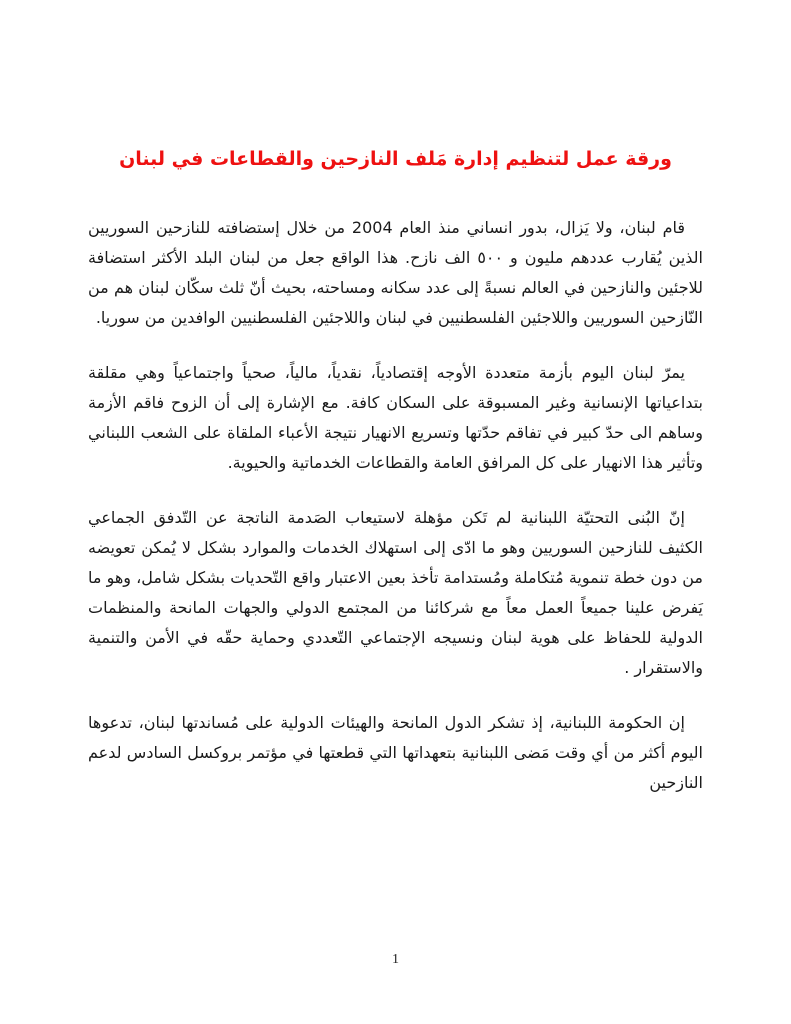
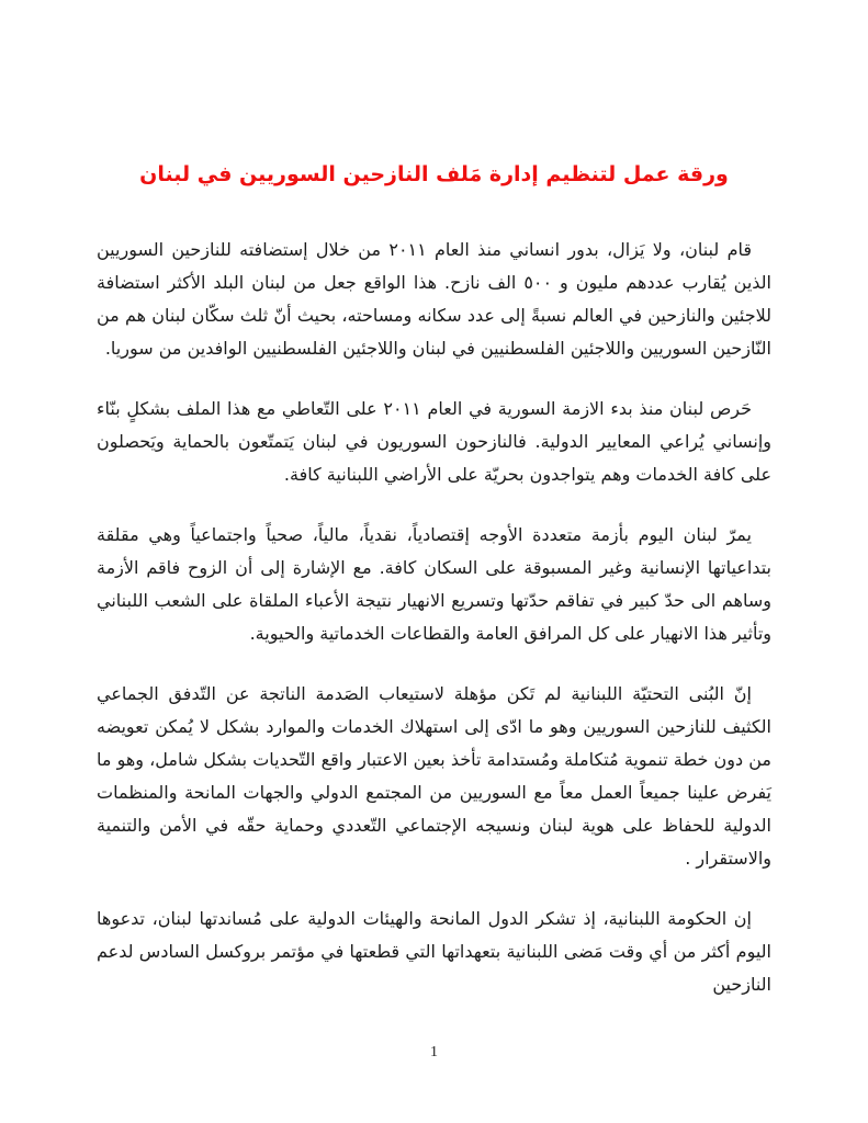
- ورقة عمل لتنظيم إدارة مَلف النازحين والقطاعات في لبنان
+ ورقة عمل لتنظيم إدارة مَلف النازحين السوريين في لبنان
- قام لبنان، ولا يَزال، بدور انساني منذ العام 2004 من خلال إستضافته للنازحين السوريين الذين يُقارب عددهم مليون و ٥٠٠ الف نازح. هذا الواقع جعل من لبنان البلد الأكثر استضافة للاجئين والنازحين في العالم نسبةً إلى عدد سكانه ومساحته، بحيث أنّ ثلث سكّان لبنان هم من النّازحين السوريين واللاجئين الفلسطنيين في لبنان واللاجئين الفلسطنيين الوافدين من سوريا.
+ قام لبنان، ولا يَزال، بدور انساني منذ العام ٢٠١١ من خلال إستضافته للنازحين السوريين الذين يُقارب عددهم مليون و ٥٠٠ الف نازح. هذا الواقع جعل من لبنان البلد الأكثر استضافة للاجئين والنازحين في العالم نسبةً إلى عدد سكانه ومساحته، بحيث أنّ ثلث سكّان لبنان هم من النّازحين السوريين واللاجئين الفلسطنيين في لبنان واللاجئين الفلسطنيين الوافدين من سوريا.
+ حَرص لبنان منذ بدء الازمة السورية في العام ٢٠١١ على التّعاطي مع هذا الملف بشكلٍ بنّاء وإنساني يُراعي المعايير الدولية. فالنازحون السوريون في لبنان يَتمتّعون بالحماية ويَحصلون على كافة الخدمات وهم يتواجدون بحريّة على الأراضي اللبنانية كافة.
  يمرّ لبنان اليوم بأزمة متعددة الأوجه إقتصادياً، نقدياً، مالياً، صحياً واجتماعياً وهي مقلقة بتداعياتها الإنسانية وغير المسبوقة على السكان كافة. مع الإشارة إلى أن الزوح فاقم الأزمة وساهم الى حدّ كبير في تفاقم حدّتها وتسريع الانهيار نتيجة الأعباء الملقاة على الشعب اللبناني وتأثير هذا الانهيار على كل المرافق العامة والقطاعات الخدماتية والحيوية.
- إنّ البُنى التحتيّة اللبنانية لم تَكن مؤهلة لاستيعاب الصَدمة الناتجة عن التّدفق الجماعي الكثيف للنازحين السوريين وهو ما ادّى إلى استهلاك الخدمات والموارد بشكل لا يُمكن تعويضه من دون خطة تنموية مُتكاملة ومُستدامة تأخذ بعين الاعتبار واقع التّحديات بشكل شامل، وهو ما يَفرض علينا جميعاً العمل معاً مع شركائنا من المجتمع الدولي والجهات المانحة والمنظمات الدولية للحفاظ على هوية لبنان ونسيجه الإجتماعي التّعددي وحماية حقّه في الأمن والتنمية والاستقرار .
+ إنّ البُنى التحتيّة اللبنانية لم تَكن مؤهلة لاستيعاب الصَدمة الناتجة عن التّدفق الجماعي الكثيف للنازحين السوريين وهو ما ادّى إلى استهلاك الخدمات والموارد بشكل لا يُمكن تعويضه من دون خطة تنموية مُتكاملة ومُستدامة تأخذ بعين الاعتبار واقع التّحديات بشكل شامل، وهو ما يَفرض علينا جميعاً العمل معاً مع السوريين من المجتمع الدولي والجهات المانحة والمنظمات الدولية للحفاظ على هوية لبنان ونسيجه الإجتماعي التّعددي وحماية حقّه في الأمن والتنمية والاستقرار .
  إن الحكومة اللبنانية، إذ تشكر الدول المانحة والهيئات الدولية على مُساندتها لبنان، تدعوها اليوم أكثر من أي وقت مَضى اللبنانية بتعهداتها التي قطعتها في مؤتمر بروكسل السادس لدعم النازحين
  1
